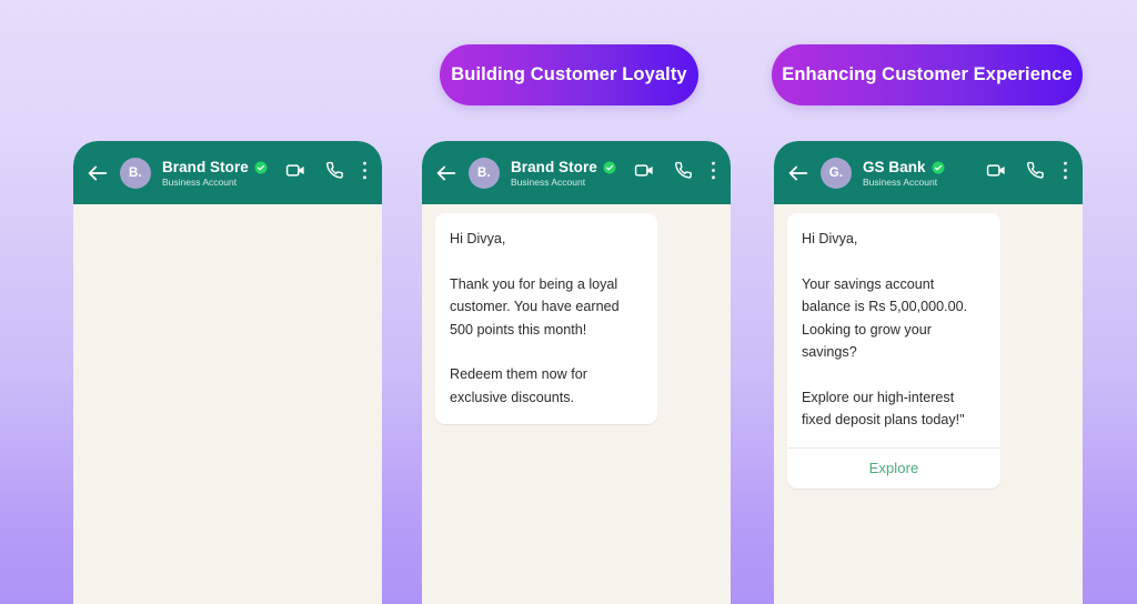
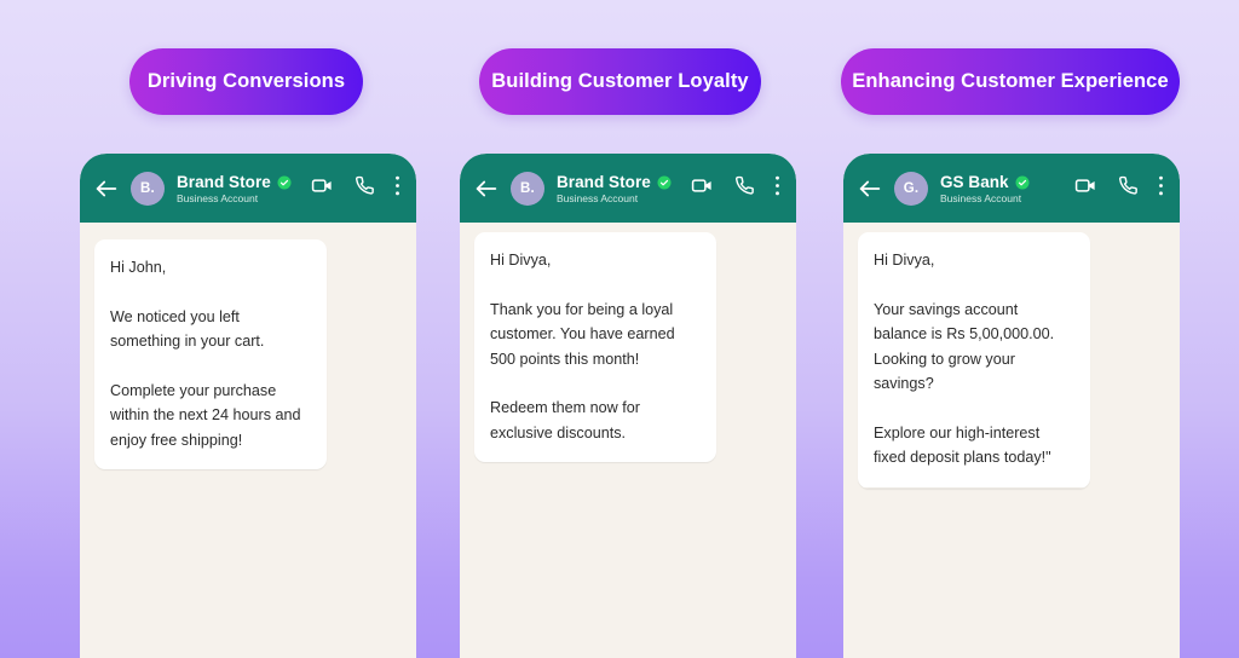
+ Driving Conversions
  Building Customer Loyalty
  Enhancing Customer Experience
  B.
  Brand Store
  Business Account
+ Hi John,
+ We noticed you left something in your cart.
+ Complete your purchase within the next 24 hours and enjoy free shipping!
  B.
  Brand Store
  Business Account
  Hi Divya,
  Thank you for being a loyal customer. You have earned 500 points this month!
  Redeem them now for exclusive discounts.
  G.
  GS Bank
  Business Account
  Hi Divya,
  Your savings account balance is Rs 5,00,000.00.
  Looking to grow your savings?
  Explore our high-interest fixed deposit plans today!"
- Explore
